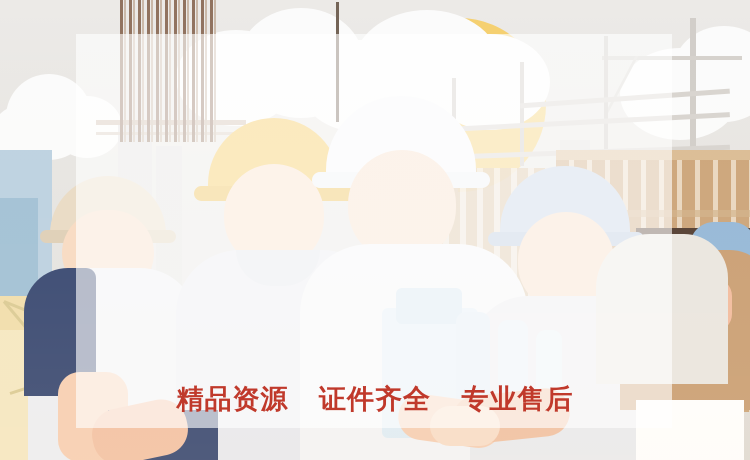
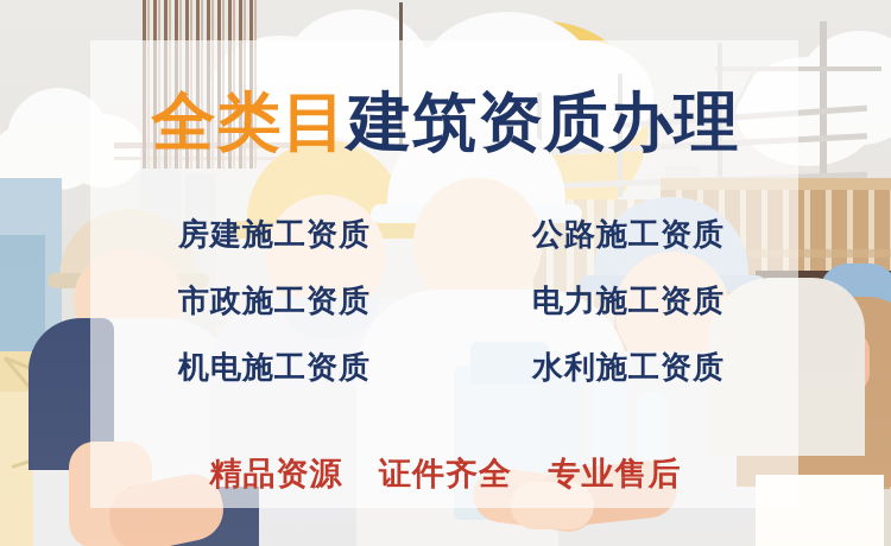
+ 全类目建筑资质办理
+ 房建施工资质
+ 公路施工资质
+ 市政施工资质
+ 电力施工资质
+ 机电施工资质
+ 水利施工资质
  精品资源 证件齐全 专业售后
